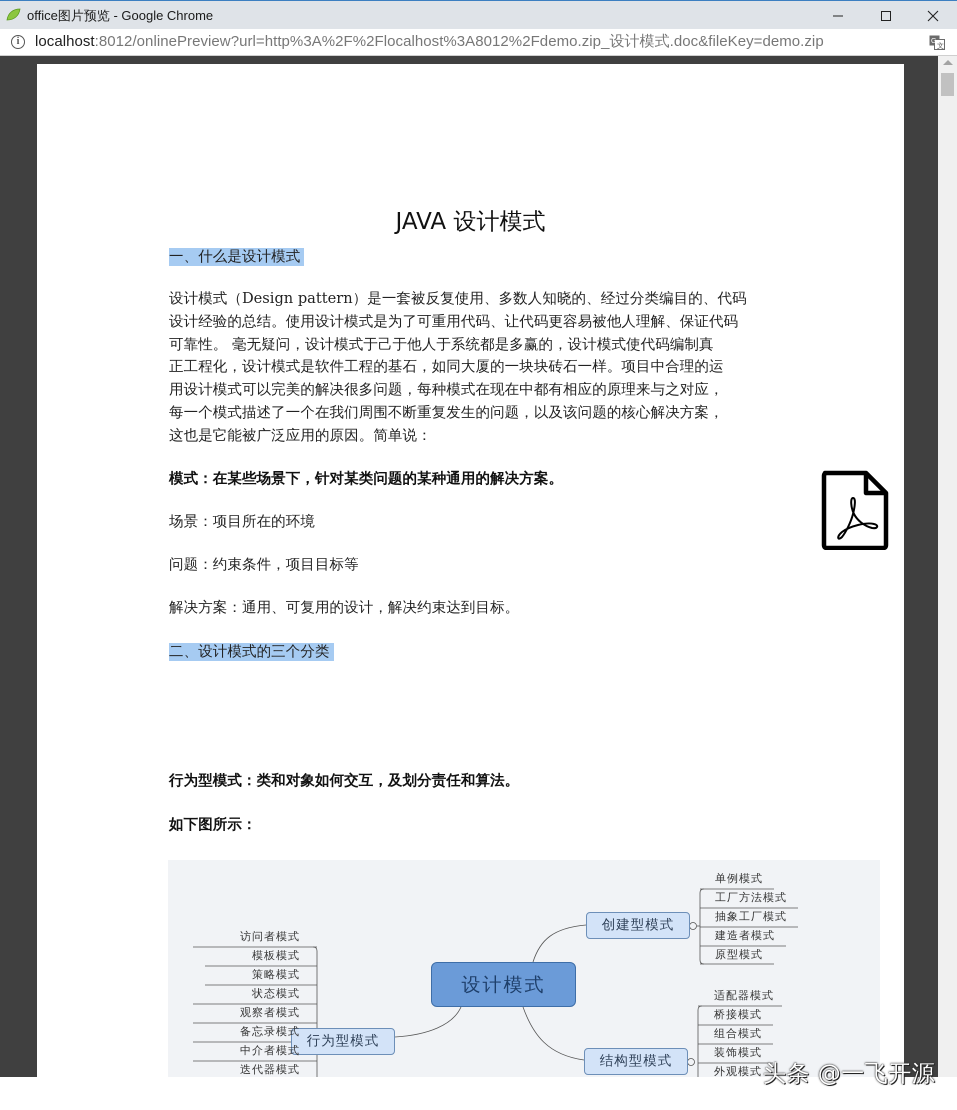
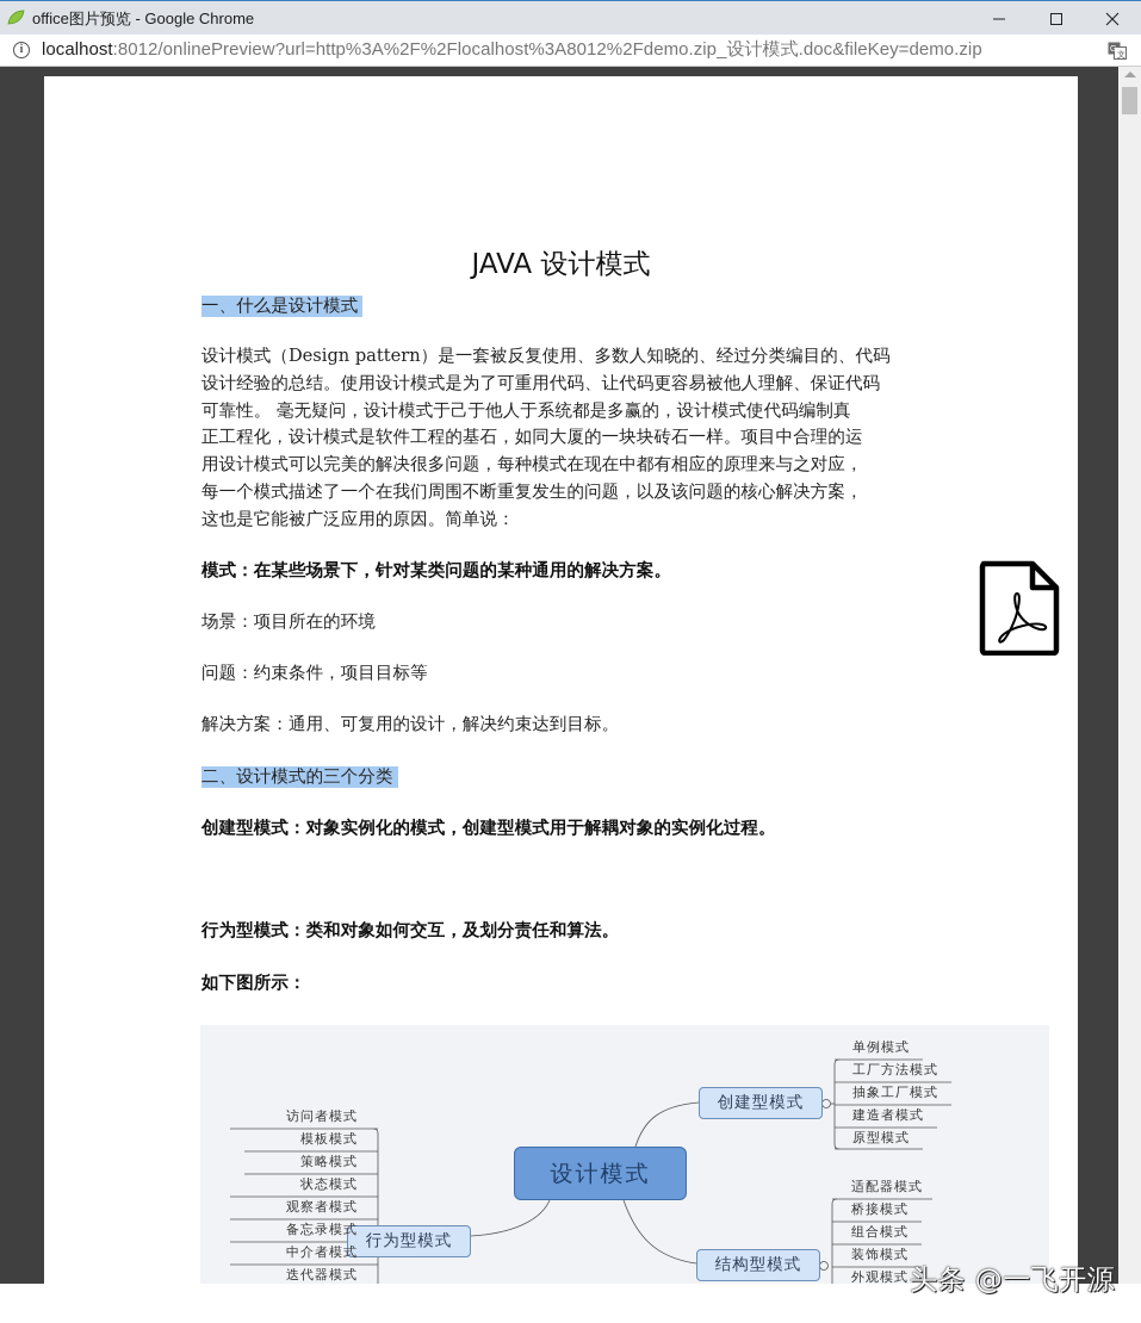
  office图片预览 - Google Chrome
  i
  localhost:8012/onlinePreview?url=http%3A%2F%2Flocalhost%3A8012%2Fdemo.zip_设计模式.doc&fileKey=demo.zip
  JAVA 设计模式
  一、什么是设计模式
  设计模式（Design pattern）是一套被反复使用、多数人知晓的、经过分类编目的、代码
  设计经验的总结。使用设计模式是为了可重用代码、让代码更容易被他人理解、保证代码
  可靠性。 毫无疑问，设计模式于己于他人于系统都是多赢的，设计模式使代码编制真
  正工程化，设计模式是软件工程的基石，如同大厦的一块块砖石一样。项目中合理的运
  用设计模式可以完美的解决很多问题，每种模式在现在中都有相应的原理来与之对应，
  每一个模式描述了一个在我们周围不断重复发生的问题，以及该问题的核心解决方案，
  这也是它能被广泛应用的原因。简单说：
  模式：在某些场景下，针对某类问题的某种通用的解决方案。
  场景：项目所在的环境
  问题：约束条件，项目目标等
  解决方案：通用、可复用的设计，解决约束达到目标。
  二、设计模式的三个分类
+ 创建型模式：对象实例化的模式，创建型模式用于解耦对象的实例化过程。
  行为型模式：类和对象如何交互，及划分责任和算法。
  如下图所示：
  设计模式
  创建型模式
  结构型模式
  行为型模式
  单例模式
  工厂方法模式
  抽象工厂模式
  建造者模式
  原型模式
  适配器模式
  桥接模式
  组合模式
  装饰模式
  外观模式
  访问者模式
  模板模式
  策略模式
  状态模式
  观察者模式
  备忘录模式
  中介者模式
  迭代器模式
  头条 @一飞开源
